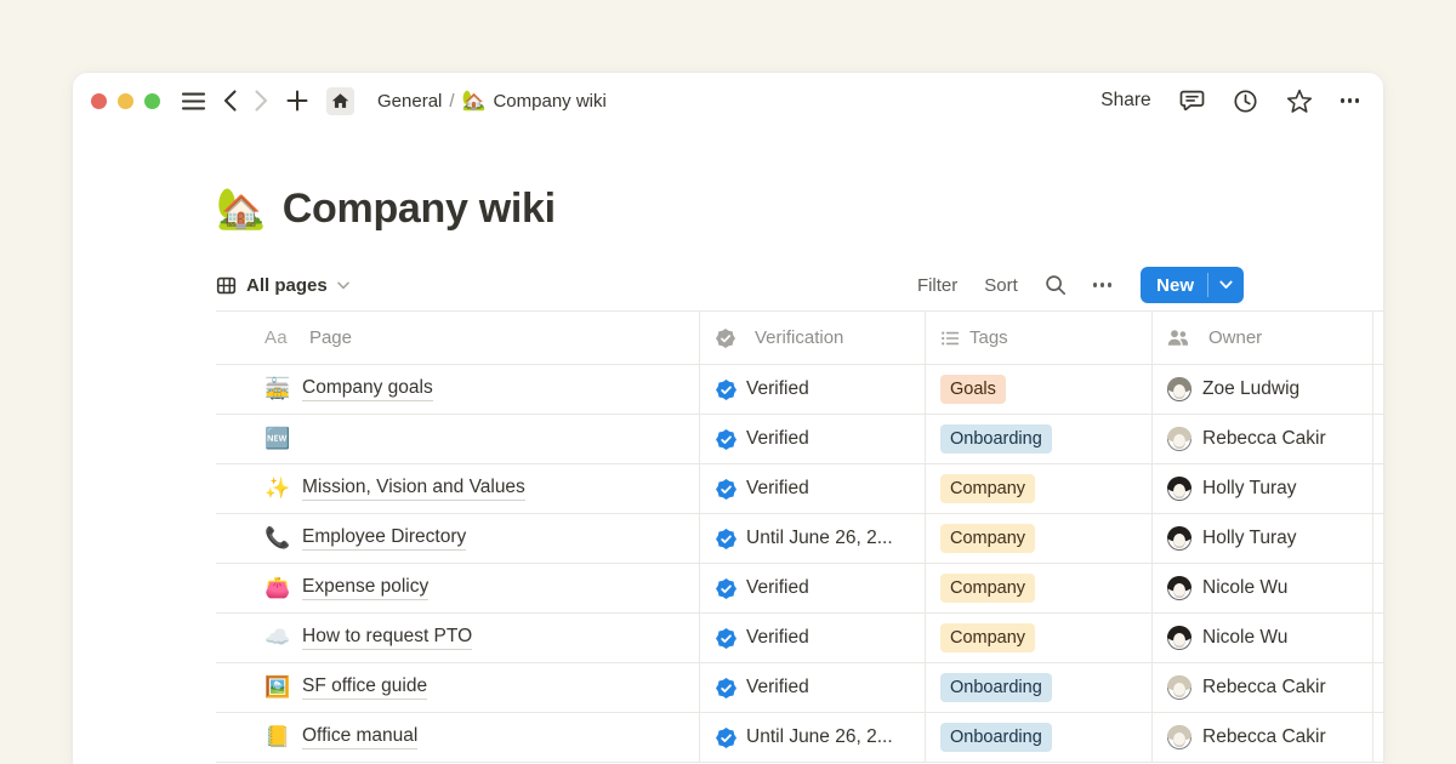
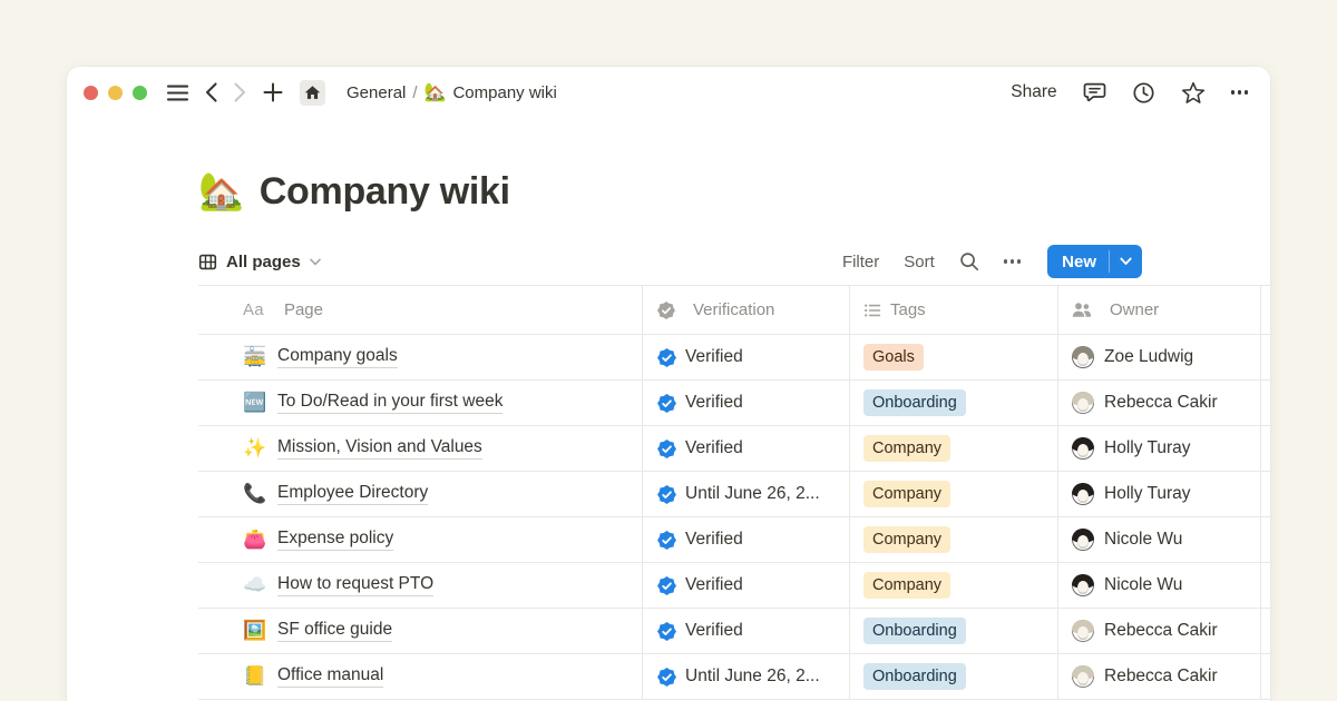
  General
  /
  🏡
  Company wiki
  Share
  🏡
  Company wiki
  All pages
  Filter
  Sort
  New
  Aa
  Page
  Verification
  Tags
  Owner
  🚋
  Company goals
  Verified
  Goals
  Zoe Ludwig
  🆕
+ To Do/Read in your first week
  Verified
  Onboarding
  Rebecca Cakir
  ✨
  Mission, Vision and Values
  Verified
  Company
  Holly Turay
  📞
  Employee Directory
  Until June 26, 2...
  Company
  Holly Turay
  👛
  Expense policy
  Verified
  Company
  Nicole Wu
  ☁️
  How to request PTO
  Verified
  Company
  Nicole Wu
  🖼️
  SF office guide
  Verified
  Onboarding
  Rebecca Cakir
  📒
  Office manual
  Until June 26, 2...
  Onboarding
  Rebecca Cakir
